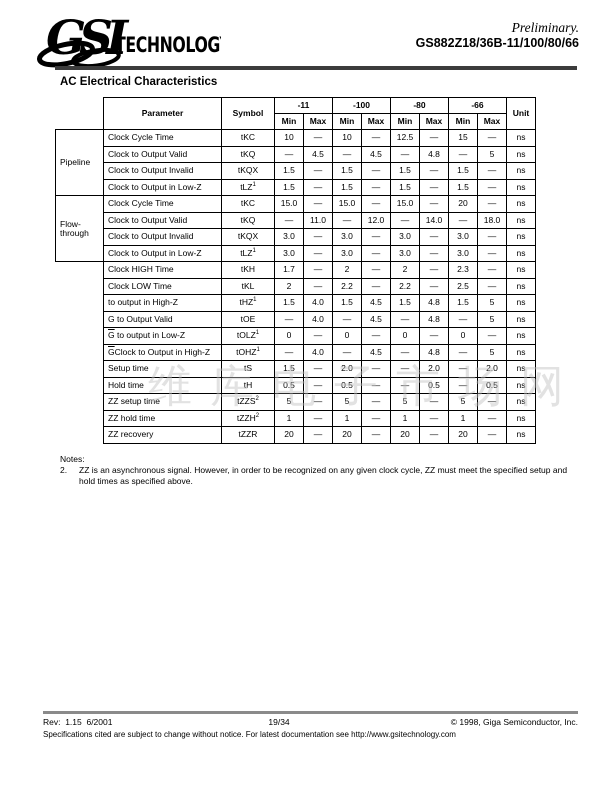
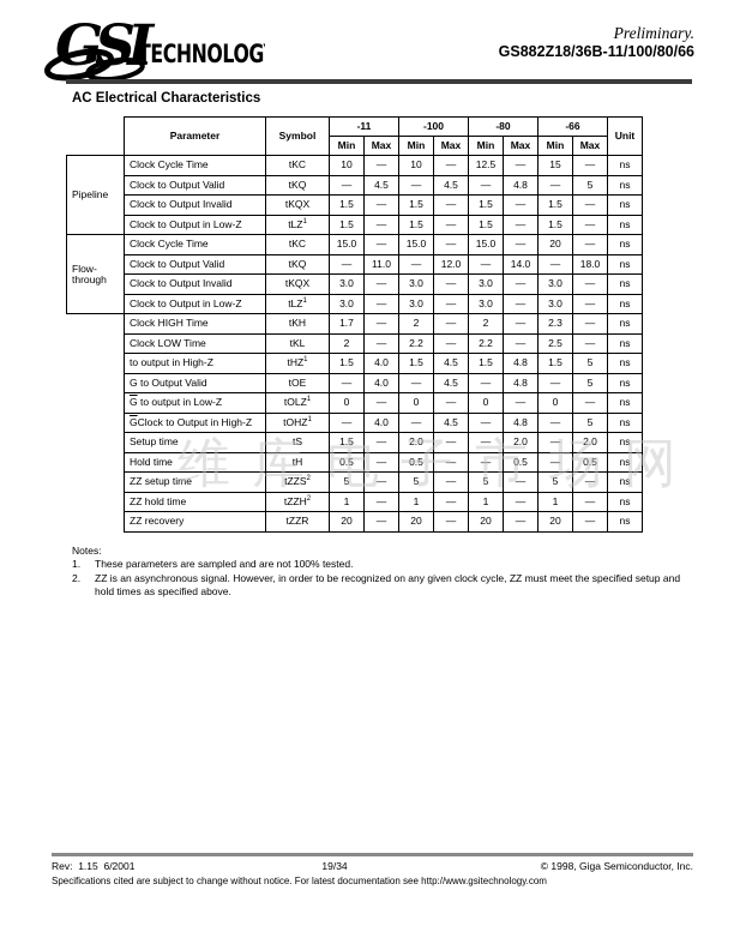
  GSI
  TECHNOLOG
  Preliminary.
  GS882Z18/36B-11/100/80/66
  AC Electrical Characteristics
  	Parameter	Symbol	-11	-100	-80	-66	Unit
  	Min	Max	Min	Max	Min	Max	Min	Max
  Pipeline	Clock Cycle Time	tKC	10	—	10	—	12.5	—	15	—	ns
  Clock to Output Valid	tKQ	—	4.5	—	4.5	—	4.8	—	5	ns
  Clock to Output Invalid	tKQX	1.5	—	1.5	—	1.5	—	1.5	—	ns
  Clock to Output in Low-Z	tLZ	1.5	—	1.5	—	1.5	—	1.5	—	ns
  Flow-through	Clock Cycle Time	tKC	15.0	—	15.0	—	15.0	—	20	—	ns
  Clock to Output Valid	tKQ	—	11.0	—	12.0	—	14.0	—	18.0	ns
  Clock to Output Invalid	tKQX	3.0	—	3.0	—	3.0	—	3.0	—	ns
  Clock to Output in Low-Z	tLZ	3.0	—	3.0	—	3.0	—	3.0	—	ns
  	Clock HIGH Time	tKH	1.7	—	2	—	2	—	2.3	—	ns
  	Clock LOW Time	tKL	2	—	2.2	—	2.2	—	2.5	—	ns
  	to output in High-Z	tHZ	1.5	4.0	1.5	4.5	1.5	4.8	1.5	5	ns
  	G to Output Valid	tOE	—	4.0	—	4.5	—	4.8	—	5	ns
  	G to output in Low-Z	tOLZ	0	—	0	—	0	—	0	—	ns
  	GClock to Output in High-Z	tOHZ	—	4.0	—	4.5	—	4.8	—	5	ns
  	Setup time	tS	1.5	—	2.0	—	—	2.0	—	2.0	ns
  	Hold time	tH	0.5	—	0.5	—	—	0.5	—	0.5	ns
  	ZZ setup time	tZZS	5	—	5	—	5	—	5	—	ns
  	ZZ hold time	tZZH	1	—	1	—	1	—	1	—	ns
  	ZZ recovery	tZZR	20	—	20	—	20	—	20	—	ns
  维库电子市场网
  Notes:
+ 1.
+ These parameters are sampled and are not 100% tested.
  2.
  ZZ is an asynchronous signal. However, in order to be recognized on any given clock cycle, ZZ must meet the specified setup and hold times as specified above.
  Rev: 1.15 6/2001
  19/34
  © 1998, Giga Semiconductor, Inc.
  Specifications cited are subject to change without notice. For latest documentation see http://www.gsitechnology.com
